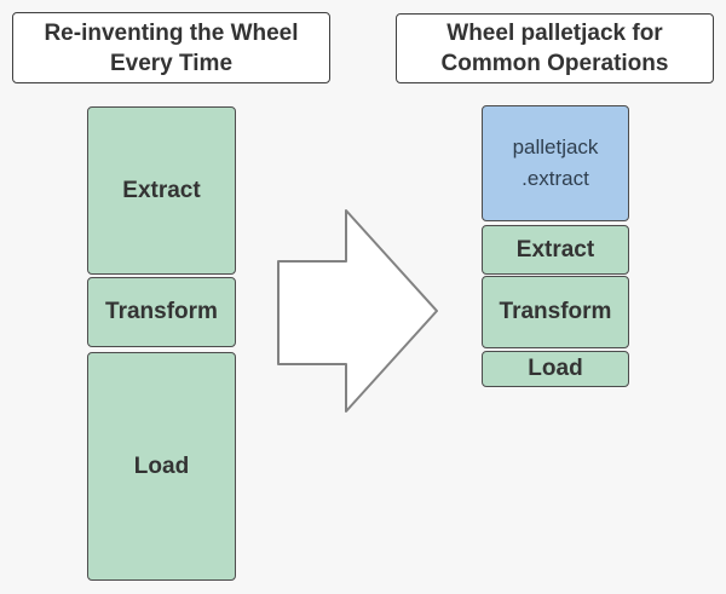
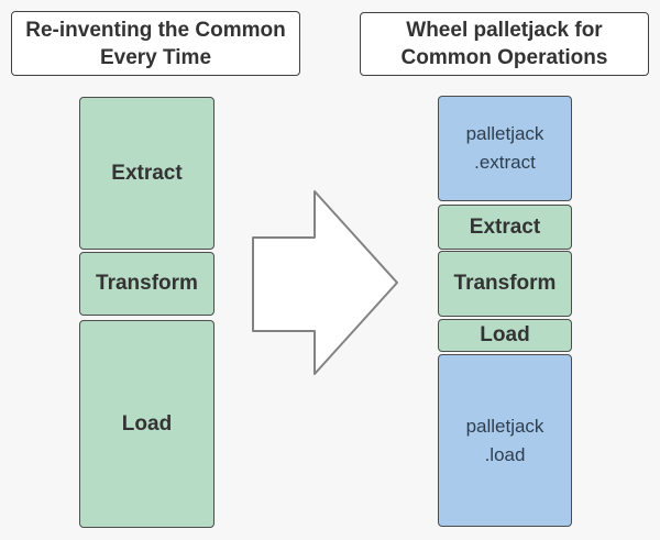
- Re-inventing the Wheel Every Time
+ Re-inventing the Common Every Time
  Wheel palletjack for Common Operations
  Extract
  Transform
  Load
  palletjack .extract
  Extract
  Transform
  Load
+ palletjack .load
